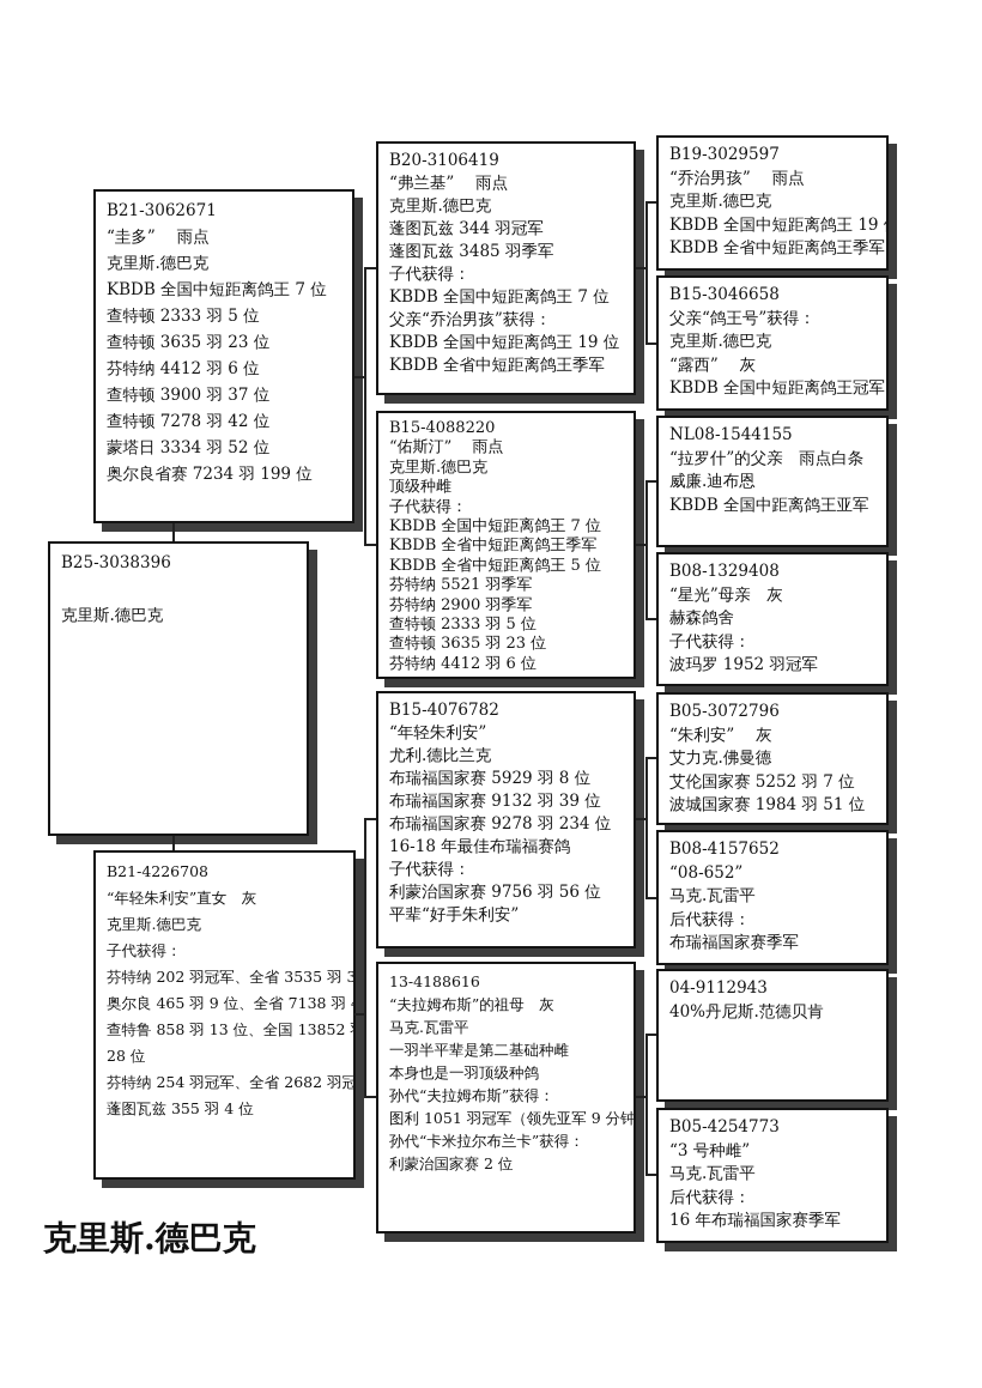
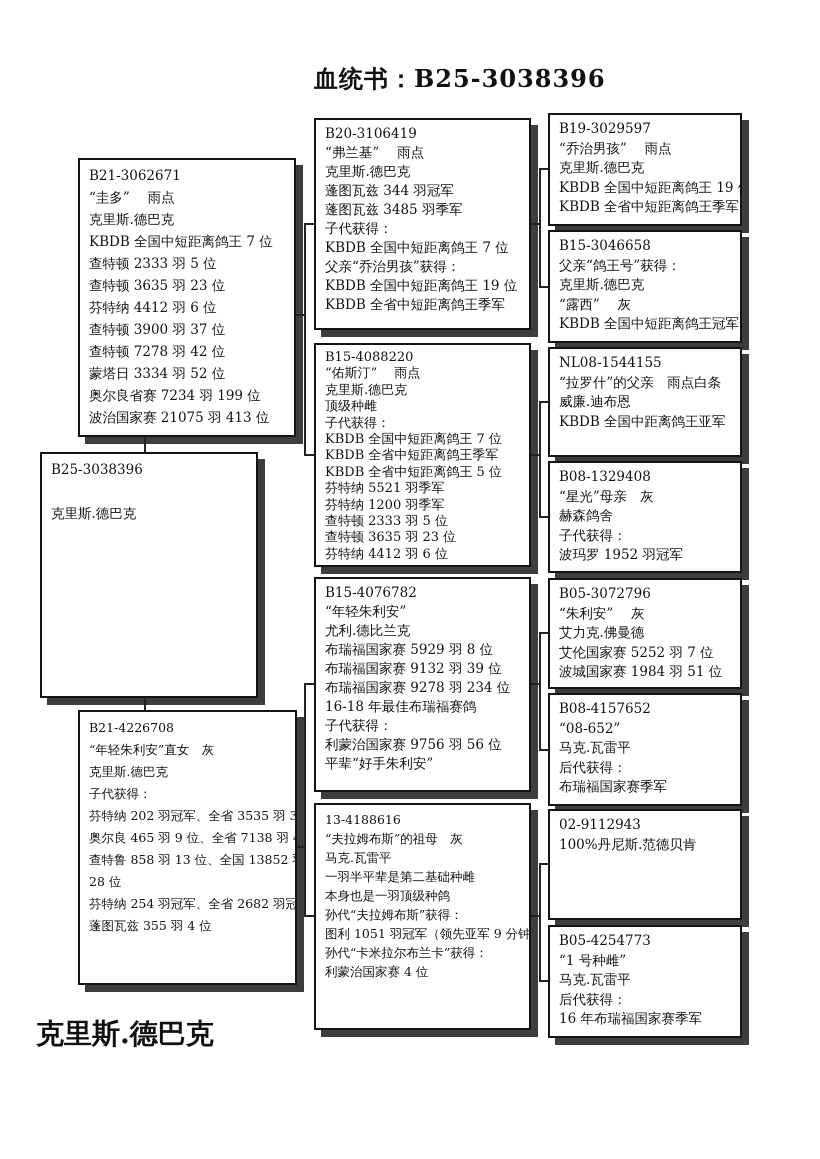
+ 血统书：B25-3038396
  B25-3038396
  克里斯.德巴克
  B21-3062671
  “圭多” 雨点
  克里斯.德巴克
  KBDB 全国中短距离鸽王 7 位
  查特顿 2333 羽 5 位
  查特顿 3635 羽 23 位
  芬特纳 4412 羽 6 位
  查特顿 3900 羽 37 位
  查特顿 7278 羽 42 位
  蒙塔日 3334 羽 52 位
  奥尔良省赛 7234 羽 199 位
+ 波治国家赛 21075 羽 413 位
  B21-4226708
  “年轻朱利安”直女 灰
  克里斯.德巴克
  子代获得：
  芬特纳 202 羽冠军、全省 3535 羽 3
  奥尔良 465 羽 9 位、全省 7138 羽
  查特鲁 858 羽 13 位、全国 13852
  28 位
  芬特纳 254 羽冠军、全省 2682 羽冠
  蓬图瓦兹 355 羽 4 位
  B20-3106419
  “弗兰基” 雨点
  克里斯.德巴克
  蓬图瓦兹 344 羽冠军
  蓬图瓦兹 3485 羽季军
  子代获得：
  KBDB 全国中短距离鸽王 7 位
  父亲“乔治男孩”获得：
  KBDB 全国中短距离鸽王 19 位
  KBDB 全省中短距离鸽王季军
  B15-4088220
  “佑斯汀” 雨点
  克里斯.德巴克
  顶级种雌
  子代获得：
  KBDB 全国中短距离鸽王 7 位
  KBDB 全省中短距离鸽王季军
  KBDB 全省中短距离鸽王 5 位
  芬特纳 5521 羽季军
- 芬特纳 2900 羽季军
+ 芬特纳 1200 羽季军
  查特顿 2333 羽 5 位
  查特顿 3635 羽 23 位
  芬特纳 4412 羽 6 位
  B15-4076782
  “年轻朱利安”
  尤利.德比兰克
  布瑞福国家赛 5929 羽 8 位
  布瑞福国家赛 9132 羽 39 位
  布瑞福国家赛 9278 羽 234 位
  16-18 年最佳布瑞福赛鸽
  子代获得：
  利蒙治国家赛 9756 羽 56 位
  平辈“好手朱利安”
  13-4188616
  “夫拉姆布斯”的祖母 灰
  马克.瓦雷平
  一羽半平辈是第二基础种雌
  本身也是一羽顶级种鸽
  孙代“夫拉姆布斯”获得：
  图利 1051 羽冠军（领先亚军 9 分钟
  孙代“卡米拉尔布兰卡”获得：
- 利蒙治国家赛 2 位
+ 利蒙治国家赛 4 位
  B19-3029597
  “乔治男孩” 雨点
  克里斯.德巴克
  KBDB 全国中短距离鸽王 19
  KBDB 全省中短距离鸽王季军
  B15-3046658
  父亲“鸽王号”获得：
  克里斯.德巴克
  “露西” 灰
  KBDB 全国中短距离鸽王冠军
  NL08-1544155
  “拉罗什”的父亲 雨点白条
  威廉.迪布恩
  KBDB 全国中距离鸽王亚军
  B08-1329408
  “星光”母亲 灰
  赫森鸽舍
  子代获得：
  波玛罗 1952 羽冠军
  B05-3072796
  “朱利安” 灰
  艾力克.佛曼德
  艾伦国家赛 5252 羽 7 位
  波城国家赛 1984 羽 51 位
  B08-4157652
  “08-652”
  马克.瓦雷平
  后代获得：
  布瑞福国家赛季军
- 04-9112943
+ 02-9112943
- 40%丹尼斯.范德贝肯
+ 100%丹尼斯.范德贝肯
  B05-4254773
- “3 号种雌”
+ “1 号种雌”
  马克.瓦雷平
  后代获得：
  16 年布瑞福国家赛季军
  克里斯.德巴克
